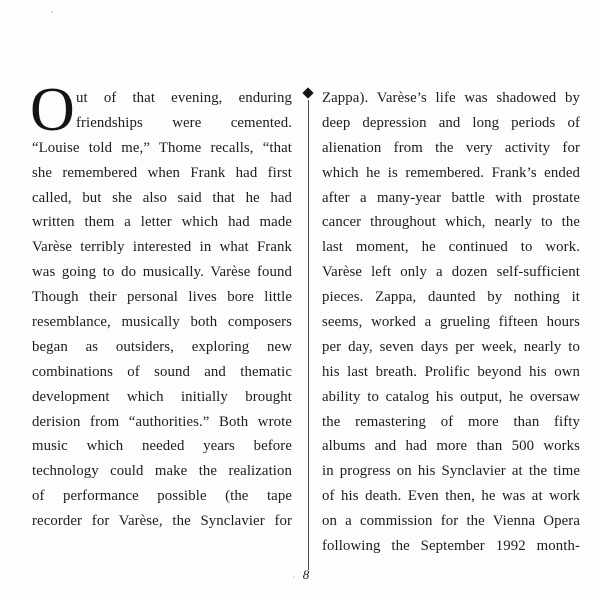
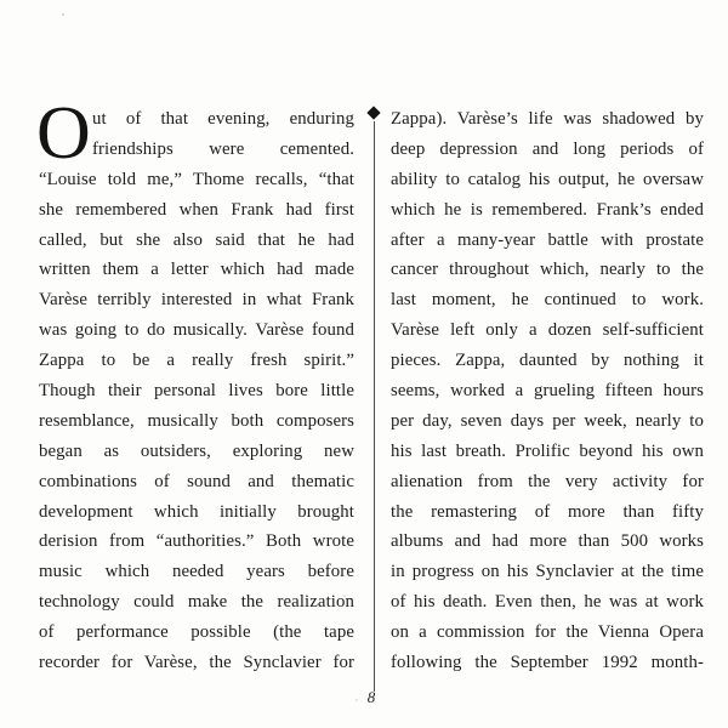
  O
  ut of that evening, enduring
  friendships were cemented.
  “Louise told me,” Thome recalls, “that
  she remembered when Frank had first
  called, but she also said that he had
  written them a letter which had made
  Varèse terribly interested in what Frank
  was going to do musically. Varèse found
+ Zappa to be a really fresh spirit.”
  Though their personal lives bore little
  resemblance, musically both composers
  began as outsiders, exploring new
  combinations of sound and thematic
  development which initially brought
  derision from “authorities.” Both wrote
  music which needed years before
  technology could make the realization
  of performance possible (the tape
  recorder for Varèse, the Synclavier for
  Zappa). Varèse’s life was shadowed by
  deep depression and long periods of
- alienation from the very activity for
+ ability to catalog his output, he oversaw
  which he is remembered. Frank’s ended
  after a many-year battle with prostate
  cancer throughout which, nearly to the
  last moment, he continued to work.
  Varèse left only a dozen self-sufficient
  pieces. Zappa, daunted by nothing it
  seems, worked a grueling fifteen hours
  per day, seven days per week, nearly to
  his last breath. Prolific beyond his own
- ability to catalog his output, he oversaw
+ alienation from the very activity for
  the remastering of more than fifty
  albums and had more than 500 works
  in progress on his Synclavier at the time
  of his death. Even then, he was at work
  on a commission for the Vienna Opera
  following the September 1992 month-
  8
